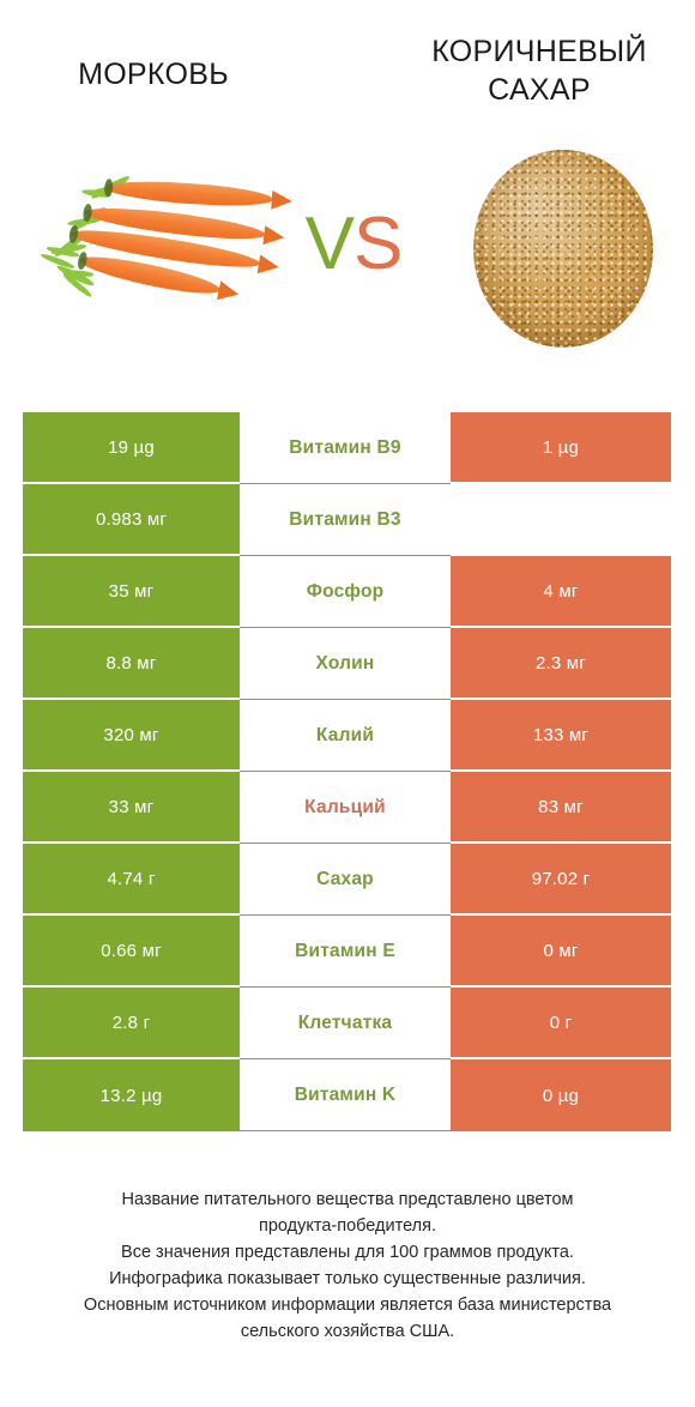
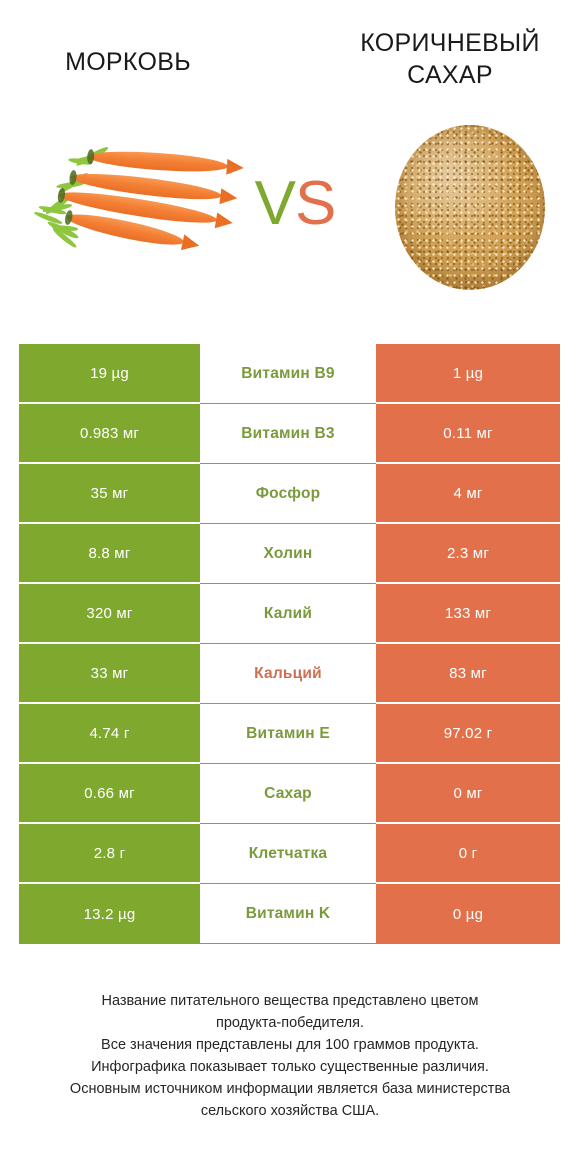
  МОРКОВЬ
  КОРИЧНЕВЫЙ
  САХАР
  VS
  19 µg
  Витамин B9
  1 µg
  0.983 мг
  Витамин B3
+ 0.11 мг
  35 мг
  Фосфор
  4 мг
  8.8 мг
  Холин
  2.3 мг
  320 мг
  Калий
  133 мг
  33 мг
  Кальций
  83 мг
  4.74 г
- Сахар
+ Витамин E
  97.02 г
  0.66 мг
- Витамин E
+ Сахар
  0 мг
  2.8 г
  Клетчатка
  0 г
  13.2 µg
  Витамин K
  0 µg
  Название питательного вещества представлено цветом
  продукта-победителя.
  Все значения представлены для 100 граммов продукта.
  Инфографика показывает только существенные различия.
  Основным источником информации является база министерства
  сельского хозяйства США.
